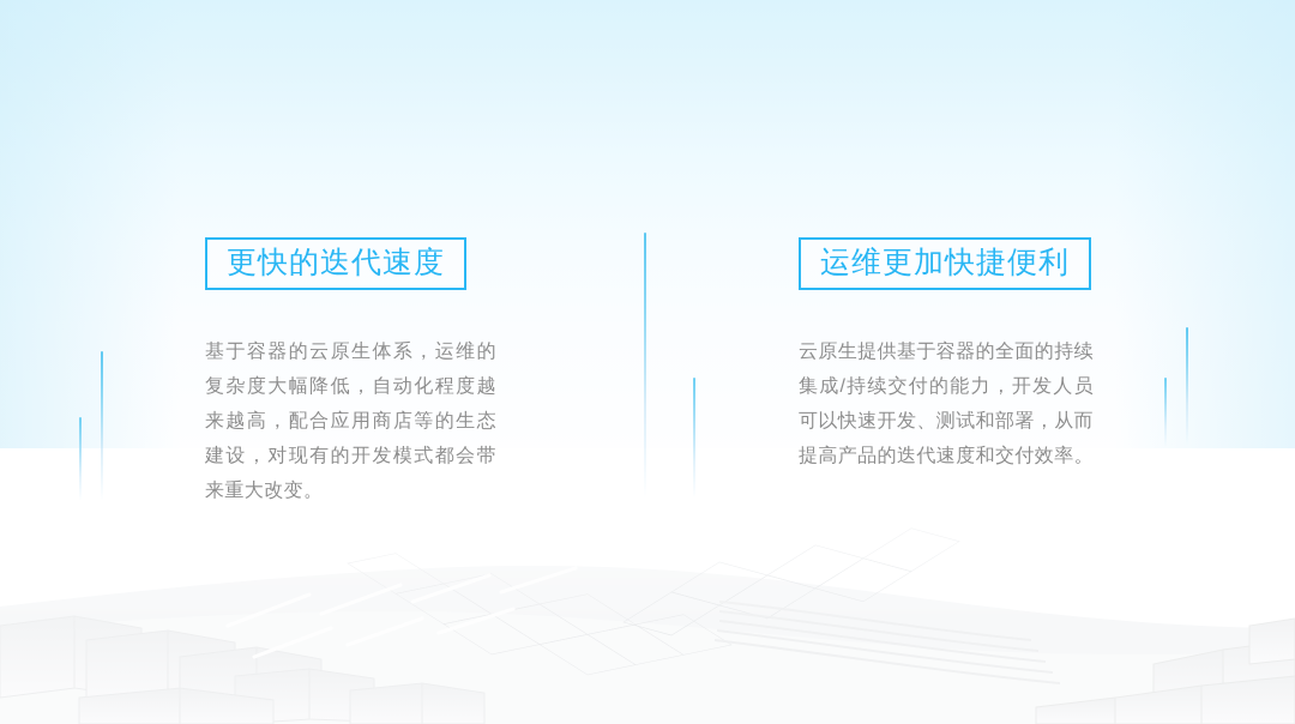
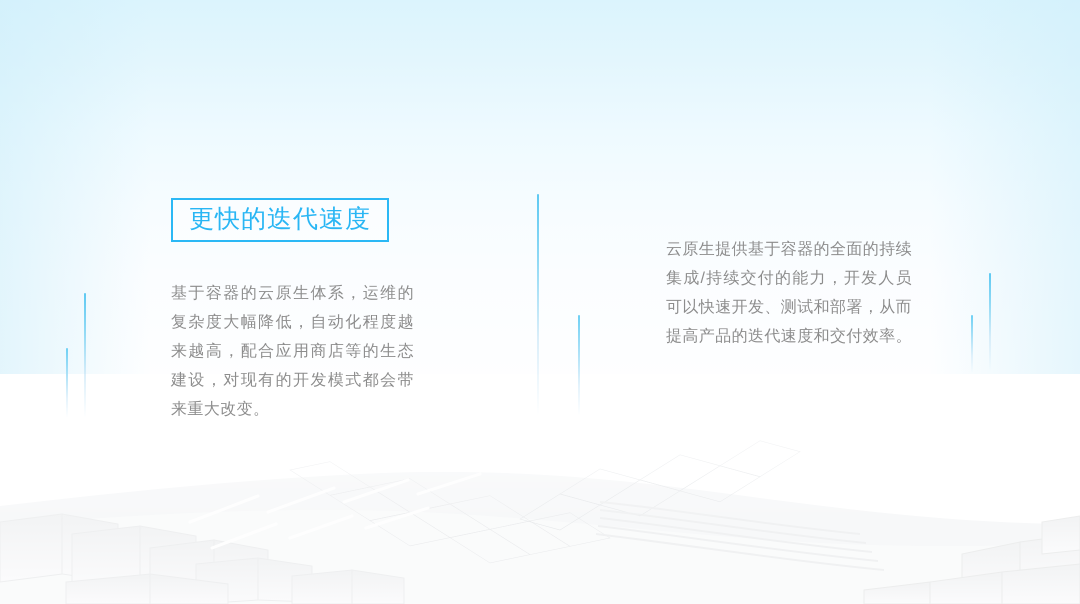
  更快的迭代速度
  基于容器的云原生体系，运维的复杂度大幅降低，自动化程度越来越高，配合应用商店等的生态建设，对现有的开发模式都会带来重大改变。
- 运维更加快捷便利
  云原生提供基于容器的全面的持续集成/持续交付的能力，开发人员可以快速开发、测试和部署，从而提高产品的迭代速度和交付效率。
